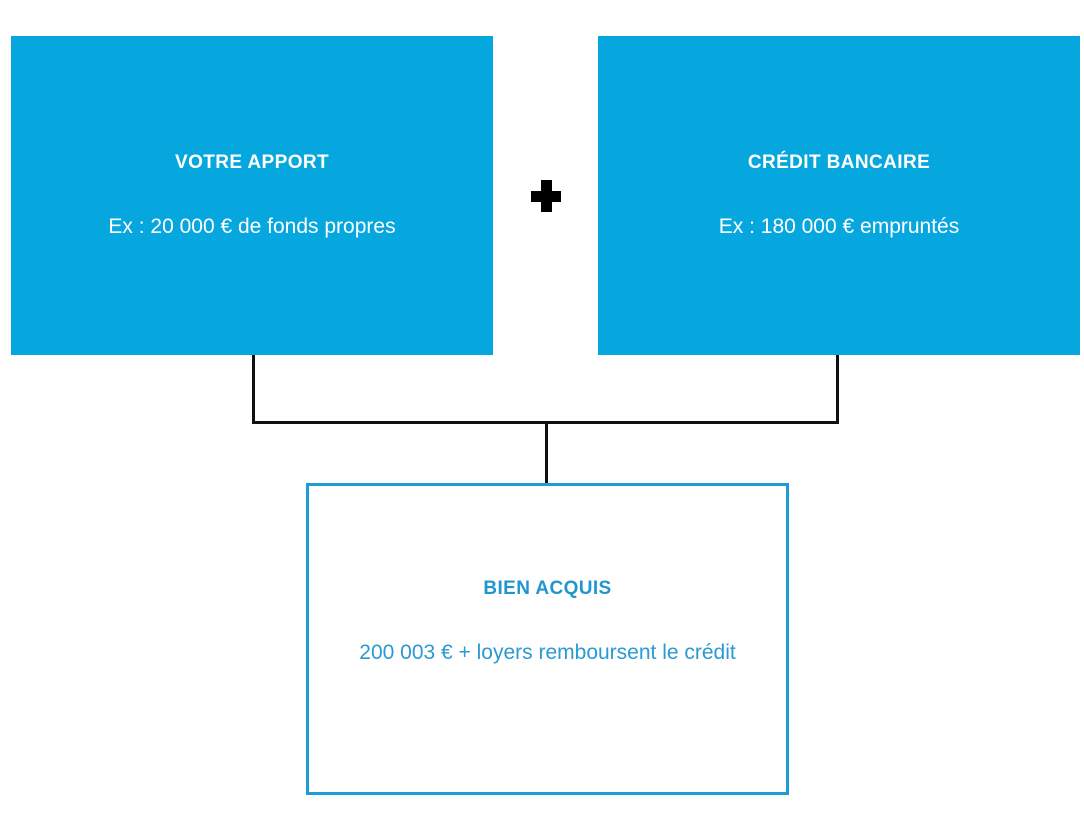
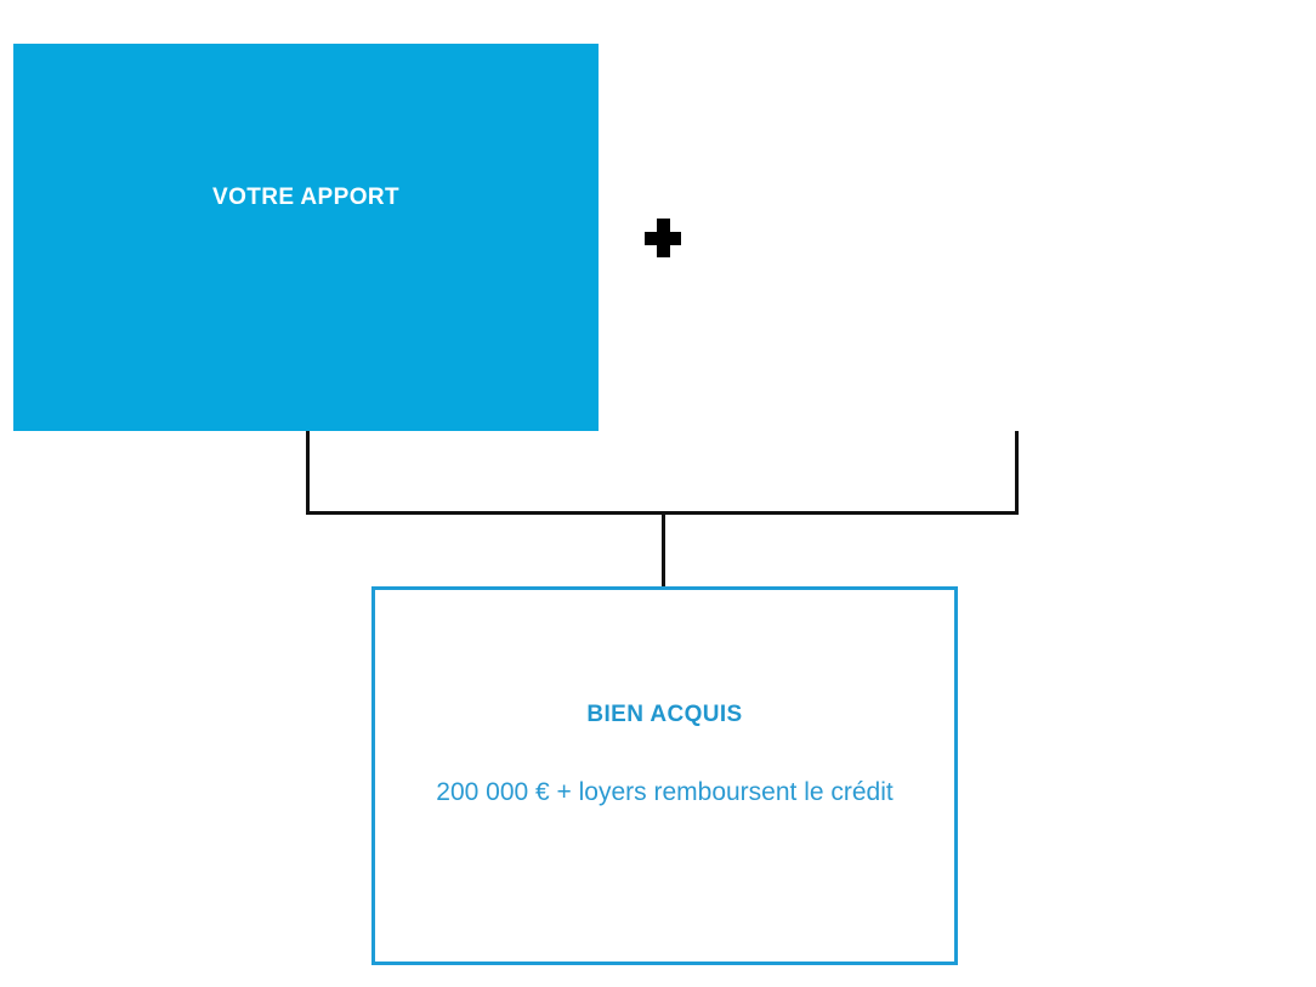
  VOTRE APPORT
- Ex : 20 000 € de fonds propres
- CRÉDIT BANCAIRE
- Ex : 180 000 € empruntés
  BIEN ACQUIS
- 200 003 € + loyers remboursent le crédit
+ 200 000 € + loyers remboursent le crédit
